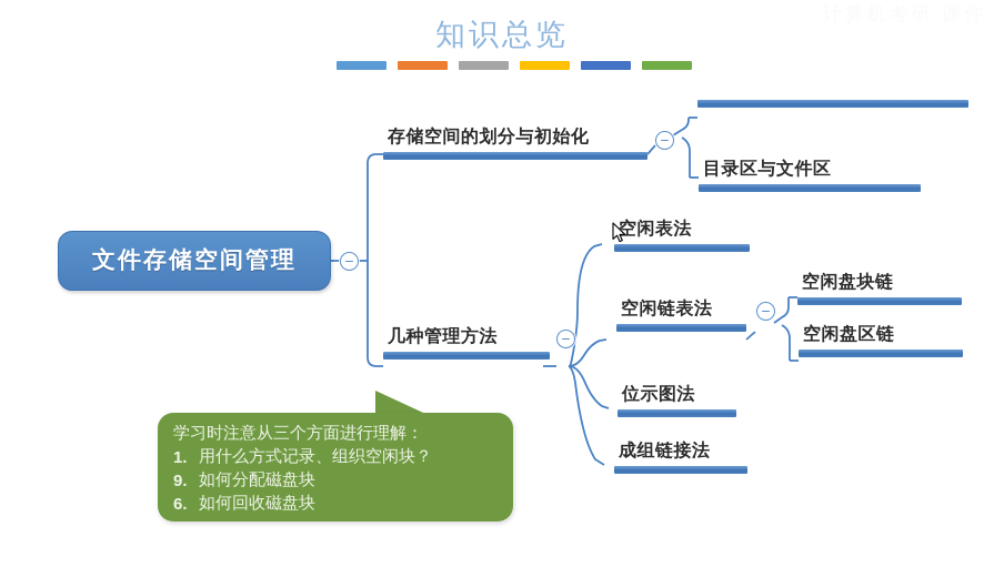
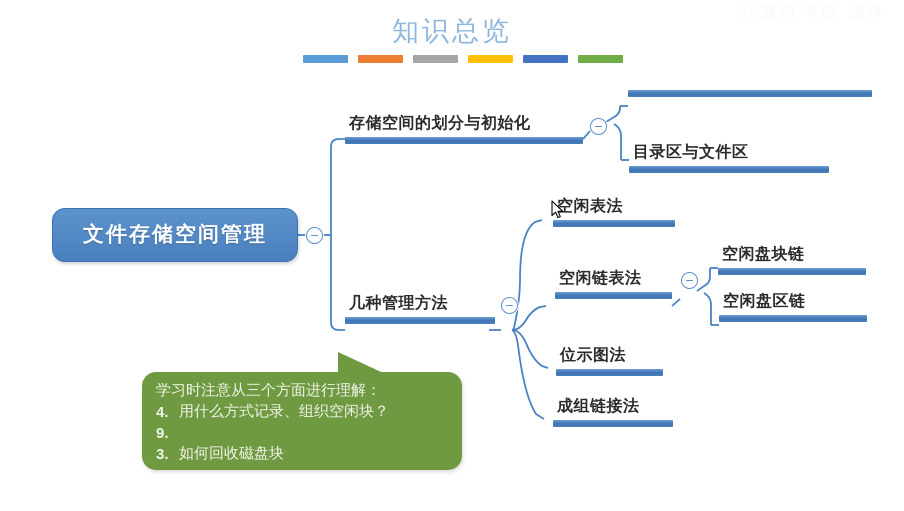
  知识总览
  文件存储空间管理
  存储空间的划分与初始化
  目录区与文件区
  几种管理方法
  空闲表法
  空闲链表法
  位示图法
  成组链接法
  空闲盘块链
  空闲盘区链
  学习时注意从三个方面进行理解：
- 1.
+ 4.
  用什么方式记录、组织空闲块？
  9.
- 如何分配磁盘块
- 6.
+ 3.
  如何回收磁盘块
